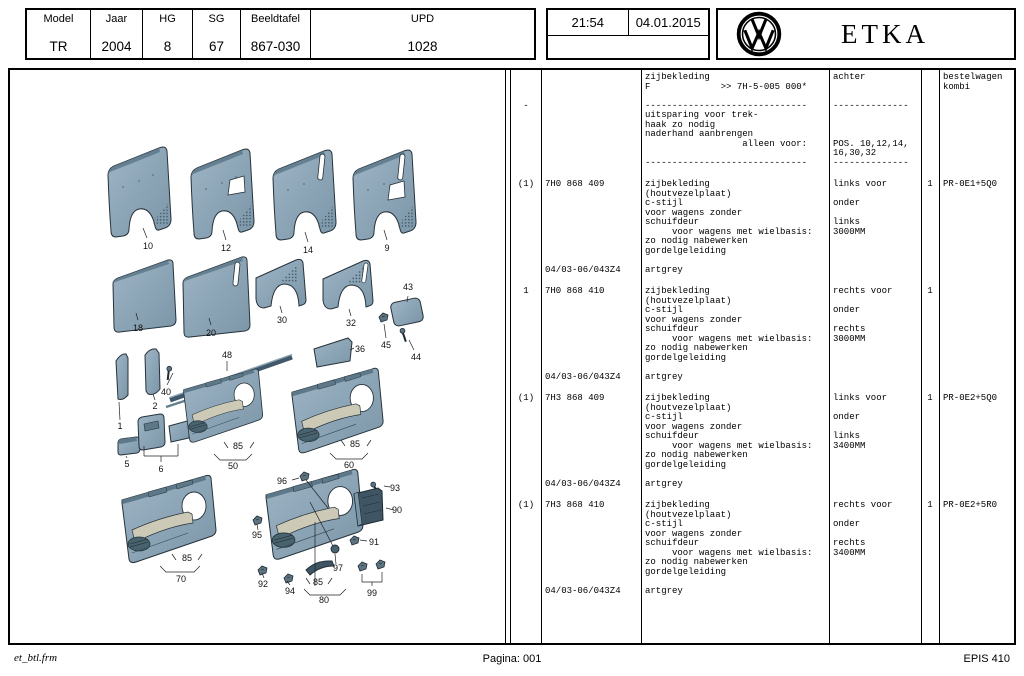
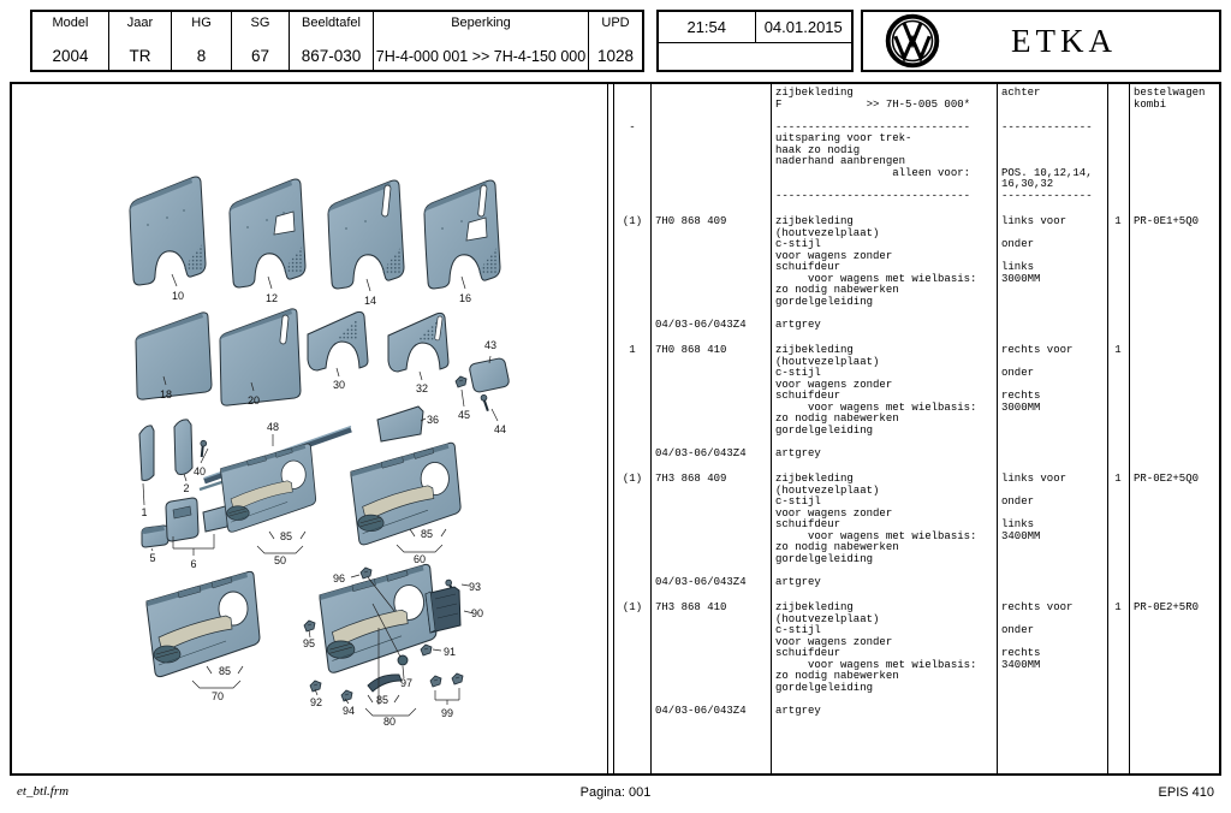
  Model
- TR
+ 2004
  Jaar
- 2004
+ TR
  HG
  8
  SG
  67
  Beeldtafel
  867-030
+ Beperking
+ 7H-4-000 001 >> 7H-4-150 000
  UPD
  1028
  21:54
  04.01.2015
  ETKA
  10
  12
  14
- 9
+ 16
  18
  20
  30
  32
  43
  45
  44
  36
  48
  40
  2
  1
  5
  6
  85
  50
  85
  60
  96
  93
  90
  95
  91
  97
  92
  94
  85
  80
  99
  85
  70
  -
  zijbekleding
  F >> 7H-5-005 000*
  ------------------------------
  uitsparing voor trek-
  haak zo nodig
  naderhand aanbrengen
  alleen voor:
  ------------------------------
  achter
  --------------
  POS. 10,12,14,
  16,30,32
  --------------
  bestelwagen
  kombi
  (1)
  7H0 868 409
  04/03-06/043Z4
  zijbekleding
  (houtvezelplaat)
  c-stijl
  voor wagens zonder
  schuifdeur
  voor wagens met wielbasis:
  zo nodig nabewerken
  gordelgeleiding
  artgrey
  links voor
  onder
  links
  3000MM
  1
  PR-0E1+5Q0
  1
  7H0 868 410
  04/03-06/043Z4
  zijbekleding
  (houtvezelplaat)
  c-stijl
  voor wagens zonder
  schuifdeur
  voor wagens met wielbasis:
  zo nodig nabewerken
  gordelgeleiding
  artgrey
  rechts voor
  onder
  rechts
  3000MM
  1
  (1)
  7H3 868 409
  04/03-06/043Z4
  zijbekleding
  (houtvezelplaat)
  c-stijl
  voor wagens zonder
  schuifdeur
  voor wagens met wielbasis:
  zo nodig nabewerken
  gordelgeleiding
  artgrey
  links voor
  onder
  links
  3400MM
  1
  PR-0E2+5Q0
  (1)
  7H3 868 410
  04/03-06/043Z4
  zijbekleding
  (houtvezelplaat)
  c-stijl
  voor wagens zonder
  schuifdeur
  voor wagens met wielbasis:
  zo nodig nabewerken
  gordelgeleiding
  artgrey
  rechts voor
  onder
  rechts
  3400MM
  1
  PR-0E2+5R0
  et_btl.frm
  Pagina: 001
  EPIS 410
